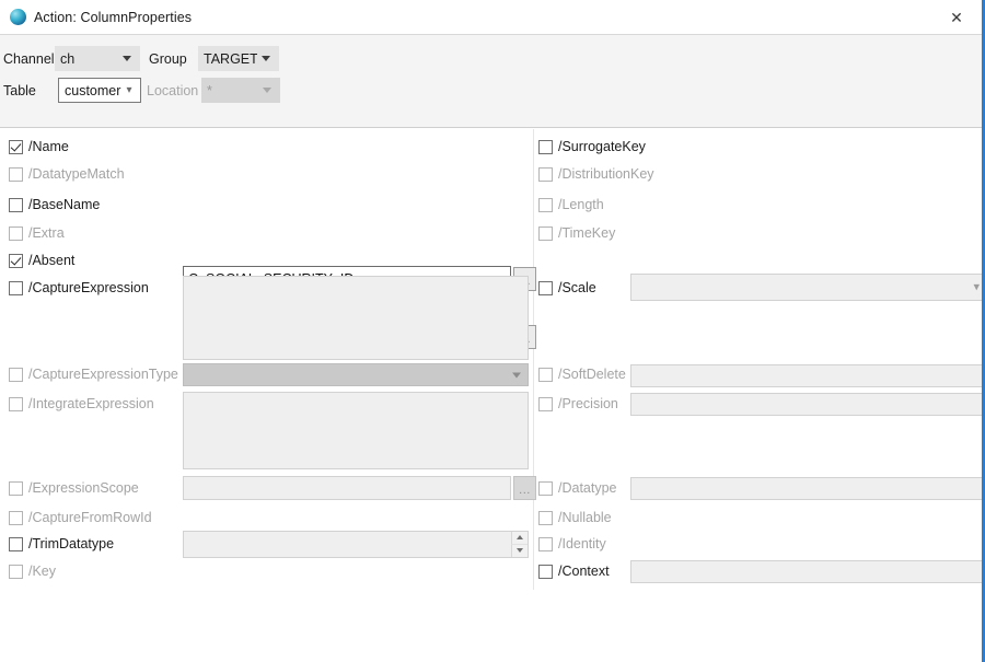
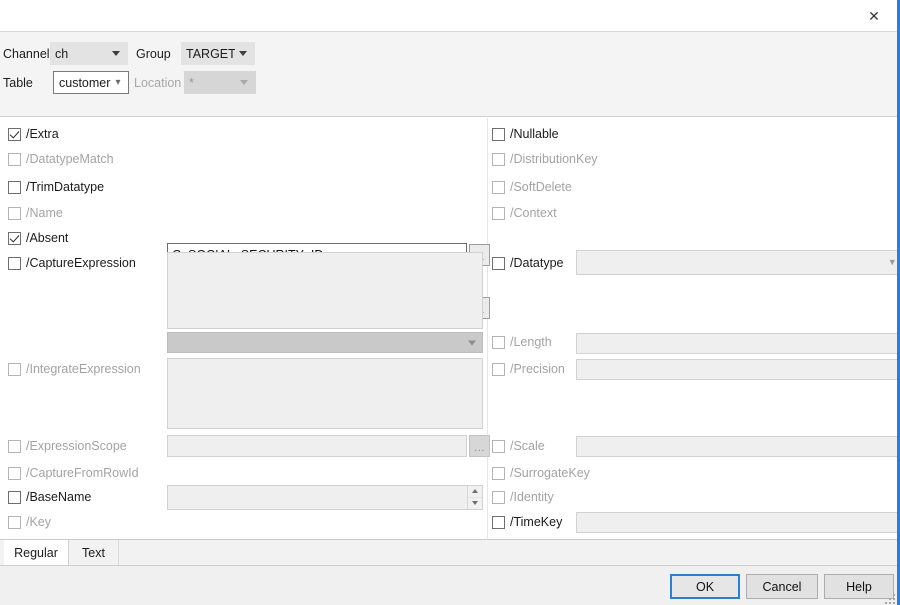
- Action: ColumnProperties
  ✕
  Channel
  ch
  Group
  TARGET
  Table
  customer
  ▾
  Location
  *
- /Name
+ /Extra
  /DatatypeMatch
- /BaseName
+ /TrimDatatype
- /Extra
+ /Name
  /Absent
  /CaptureExpression
- /CaptureExpressionType
  /IntegrateExpression
  /ExpressionScope
  ...
  /CaptureFromRowId
- /TrimDatatype
+ /BaseName
  /Key
- /SurrogateKey
+ /Nullable
  /DistributionKey
- /Length
+ /SoftDelete
- /TimeKey
+ /Context
- /Scale
+ /Datatype
  ▾
- /SoftDelete
+ /Length
  /Precision
- /Datatype
+ /Scale
- /Nullable
+ /SurrogateKey
  /Identity
- /Context
+ /TimeKey
+ Regular
+ Text
+ OK
+ Cancel
+ Help
